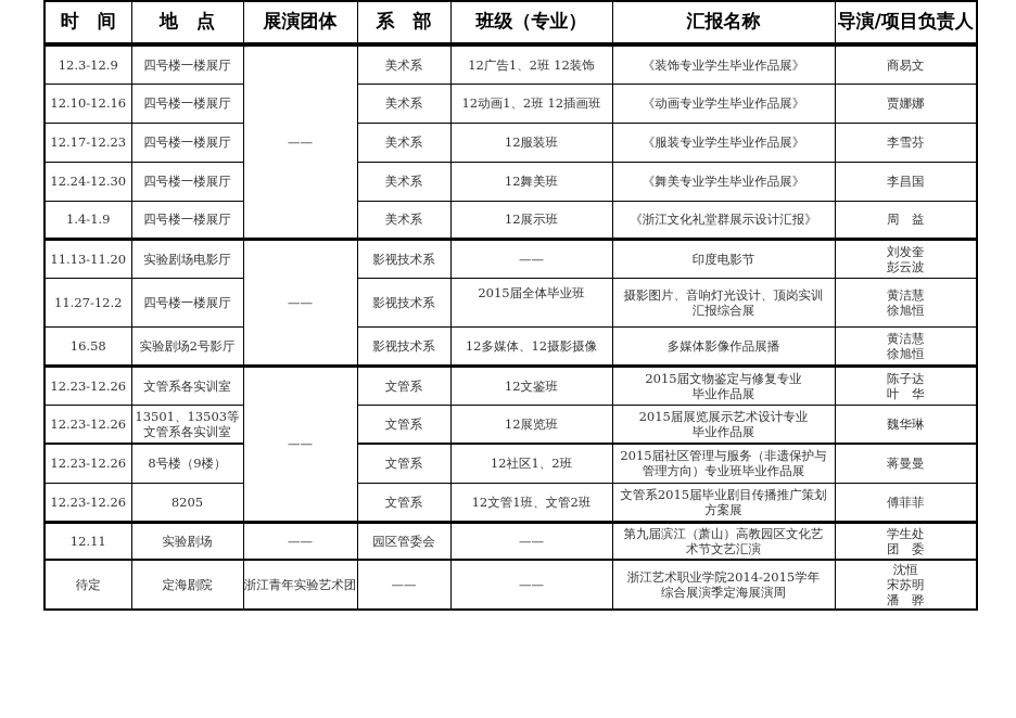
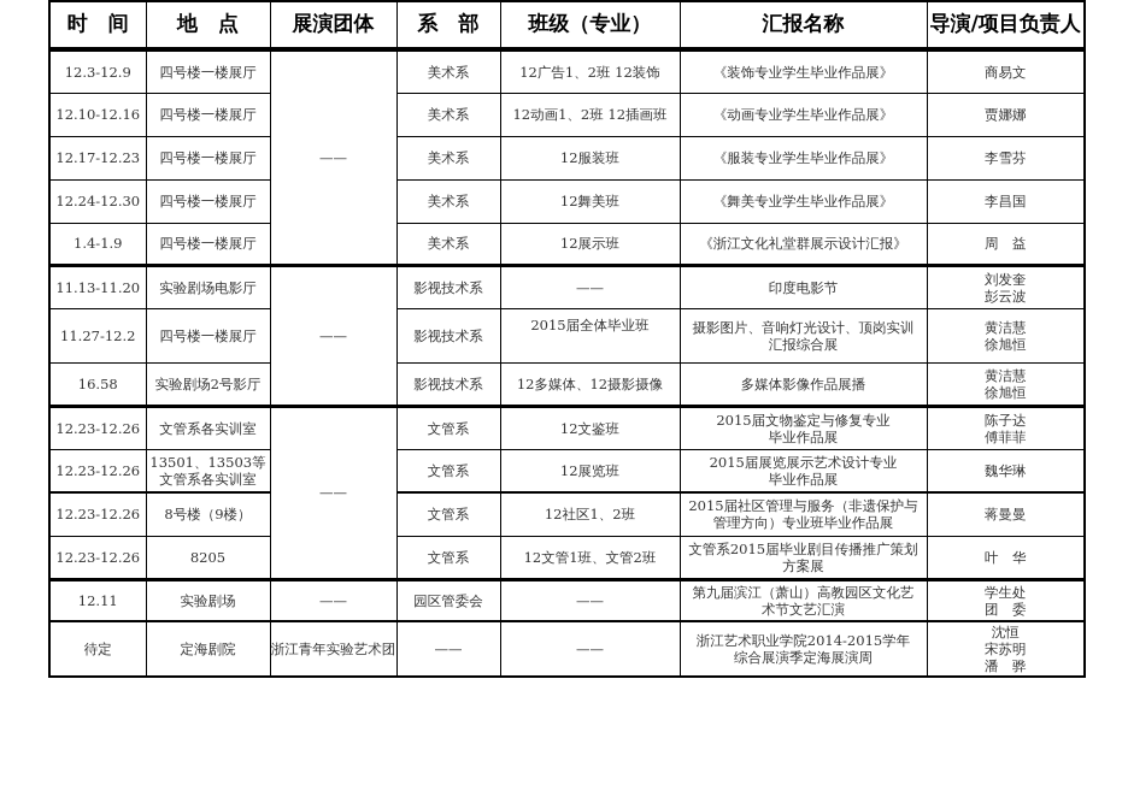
  时 间	地 点	展演团体	系 部	班级（专业）	汇报名称	导演/项目负责人
  12.3-12.9	四号楼一楼展厅	——	美术系	12广告1、2班 12装饰	《装饰专业学生毕业作品展》	商易文
  12.10-12.16	四号楼一楼展厅	美术系	12动画1、2班 12插画班	《动画专业学生毕业作品展》	贾娜娜
  12.17-12.23	四号楼一楼展厅	美术系	12服装班	《服装专业学生毕业作品展》	李雪芬
  12.24-12.30	四号楼一楼展厅	美术系	12舞美班	《舞美专业学生毕业作品展》	李昌国
  1.4-1.9	四号楼一楼展厅	美术系	12展示班	《浙江文化礼堂群展示设计汇报》	周 益
  11.13-11.20	实验剧场电影厅	——	影视技术系	——	印度电影节	刘发奎彭云波
  11.27-12.2	四号楼一楼展厅	影视技术系	2015届全体毕业班	摄影图片、音响灯光设计、顶岗实训汇报综合展	黄洁慧徐旭恒
  16.58	实验剧场2号影厅	影视技术系	12多媒体、12摄影摄像	多媒体影像作品展播	黄洁慧徐旭恒
- 12.23-12.26	文管系各实训室	——	文管系	12文鉴班	2015届文物鉴定与修复专业毕业作品展	陈子达叶 华
+ 12.23-12.26	文管系各实训室	——	文管系	12文鉴班	2015届文物鉴定与修复专业毕业作品展	陈子达傅菲菲
  12.23-12.26	13501、13503等文管系各实训室	文管系	12展览班	2015届展览展示艺术设计专业毕业作品展	魏华琳
  12.23-12.26	8号楼（9楼）	文管系	12社区1、2班	2015届社区管理与服务（非遗保护与管理方向）专业班毕业作品展	蒋曼曼
- 12.23-12.26	8205	文管系	12文管1班、文管2班	文管系2015届毕业剧目传播推广策划方案展	傅菲菲
+ 12.23-12.26	8205	文管系	12文管1班、文管2班	文管系2015届毕业剧目传播推广策划方案展	叶 华
  12.11	实验剧场	——	园区管委会	——	第九届滨江（萧山）高教园区文化艺术节文艺汇演	学生处团 委
  待定	定海剧院	浙江青年实验艺术团	——	——	浙江艺术职业学院2014-2015学年综合展演季定海展演周	沈恒宋苏明潘 骅
